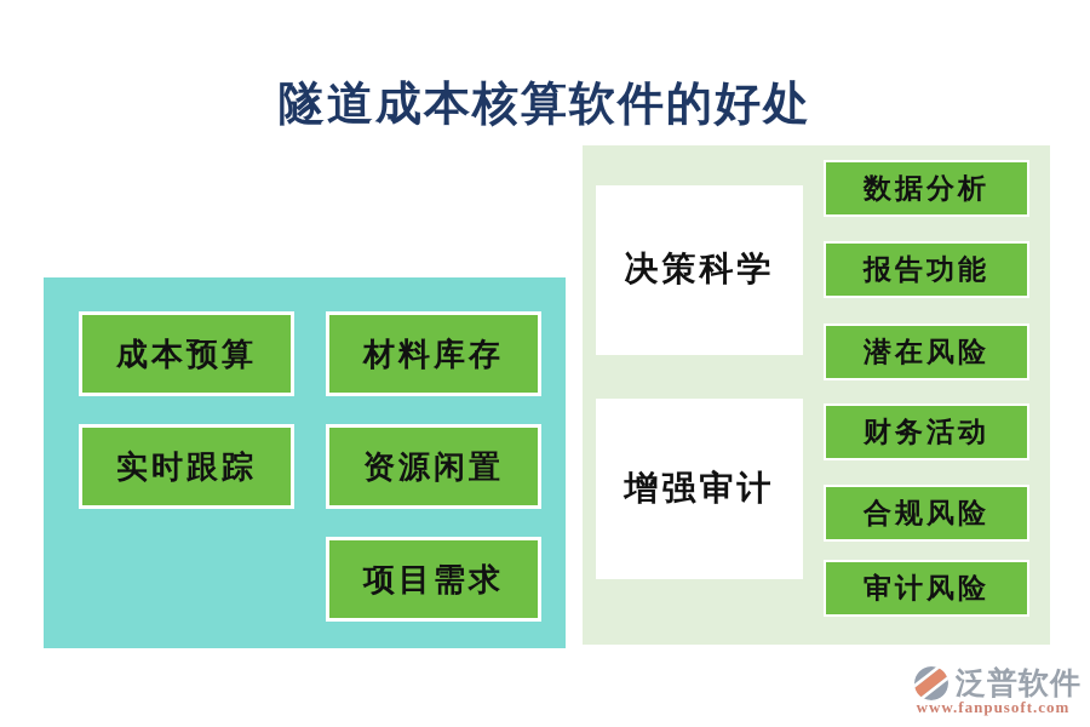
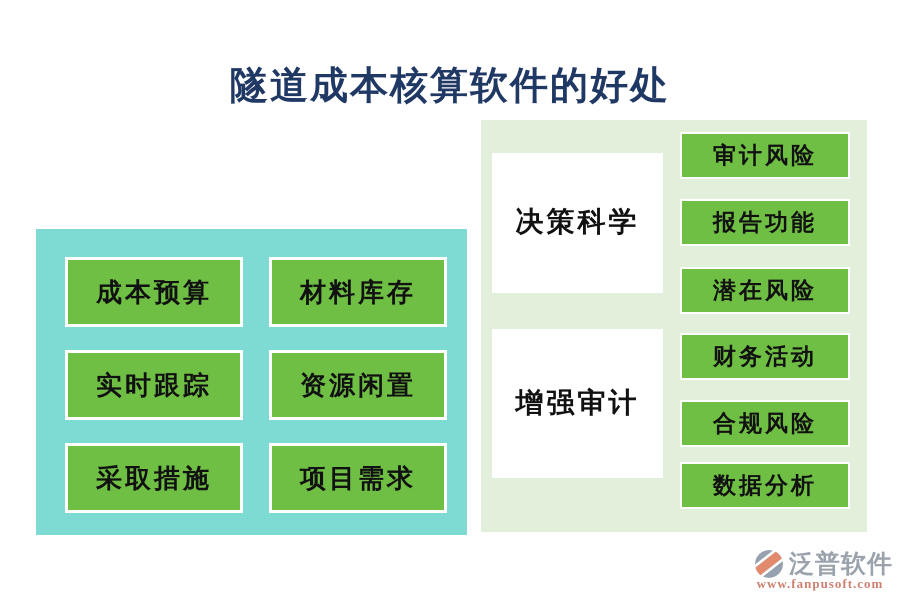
  隧道成本核算软件的好处
  成本预算
  材料库存
  实时跟踪
  资源闲置
+ 采取措施
  项目需求
  决策科学
  增强审计
- 数据分析
+ 审计风险
  报告功能
  潜在风险
  财务活动
  合规风险
- 审计风险
+ 数据分析
  泛普软件
  www.fanpusoft.com
